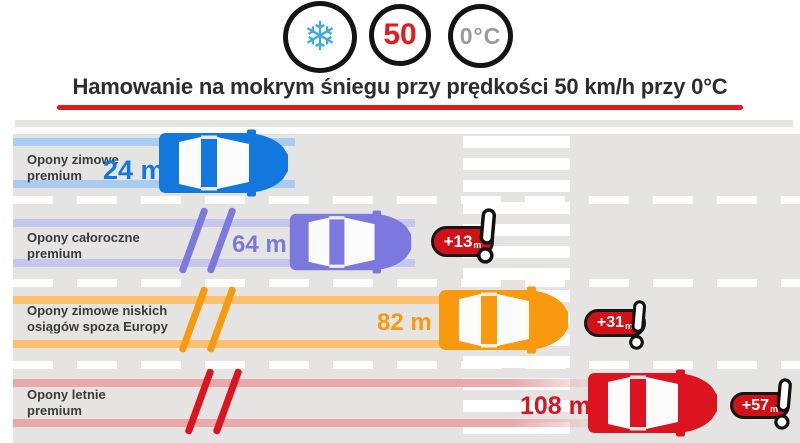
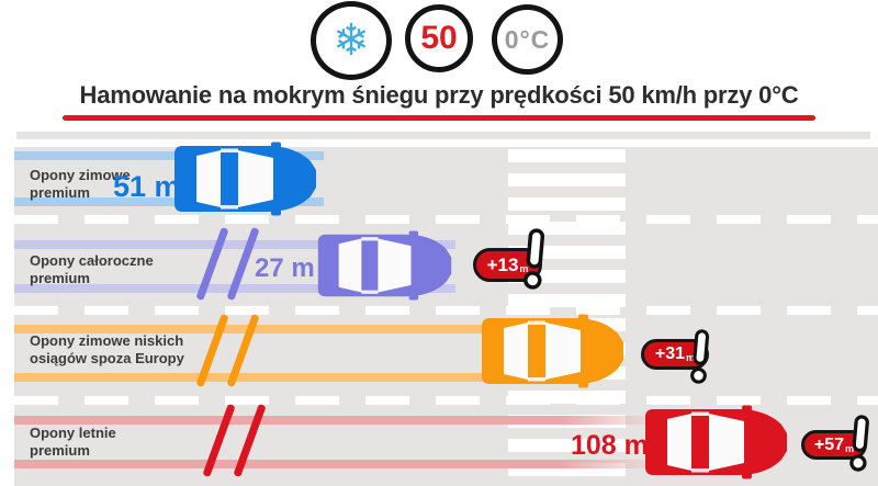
  ❄
  50
  0°C
  Hamowanie na mokrym śniegu przy prędkości 50 km/h przy 0°C
  Opony zimowe
  premium
  Opony całoroczne
  premium
  Opony zimowe niskich
  osiągów spoza Europy
  Opony letnie
  premium
- 24 m
+ 51 m
- 64 m
+ 27 m
- 82 m
  108 m
  +13
  m
  +31
  m
  +57
  m
